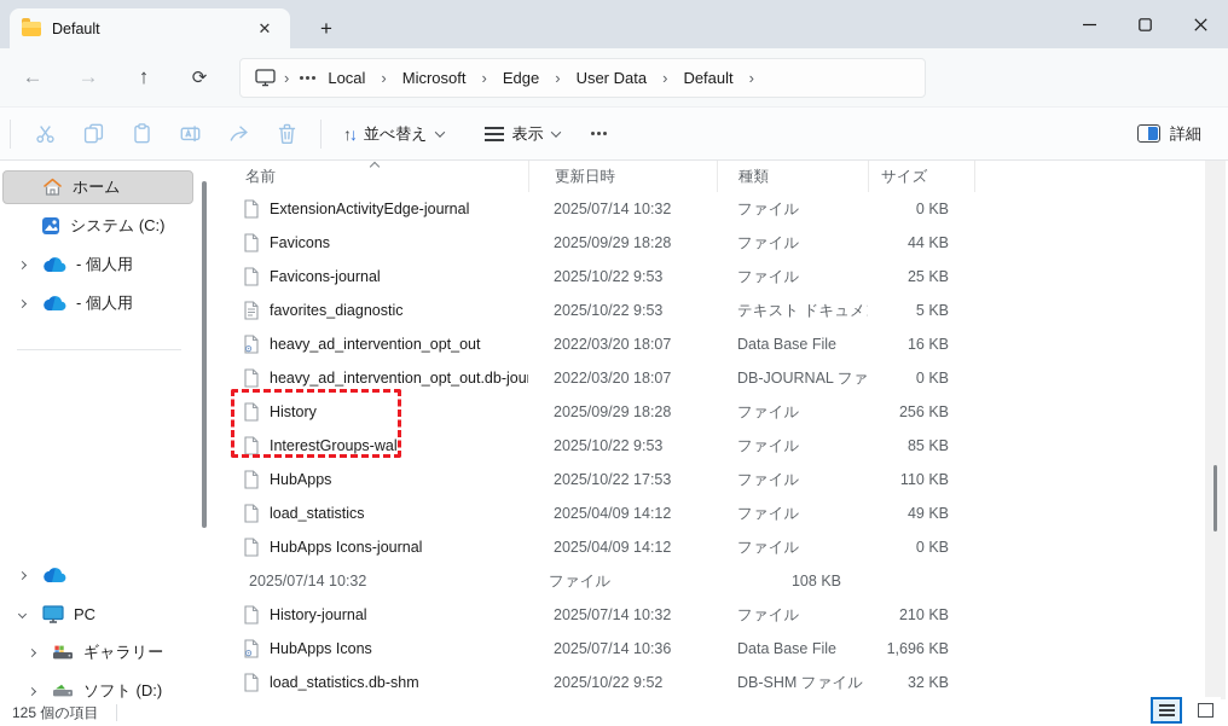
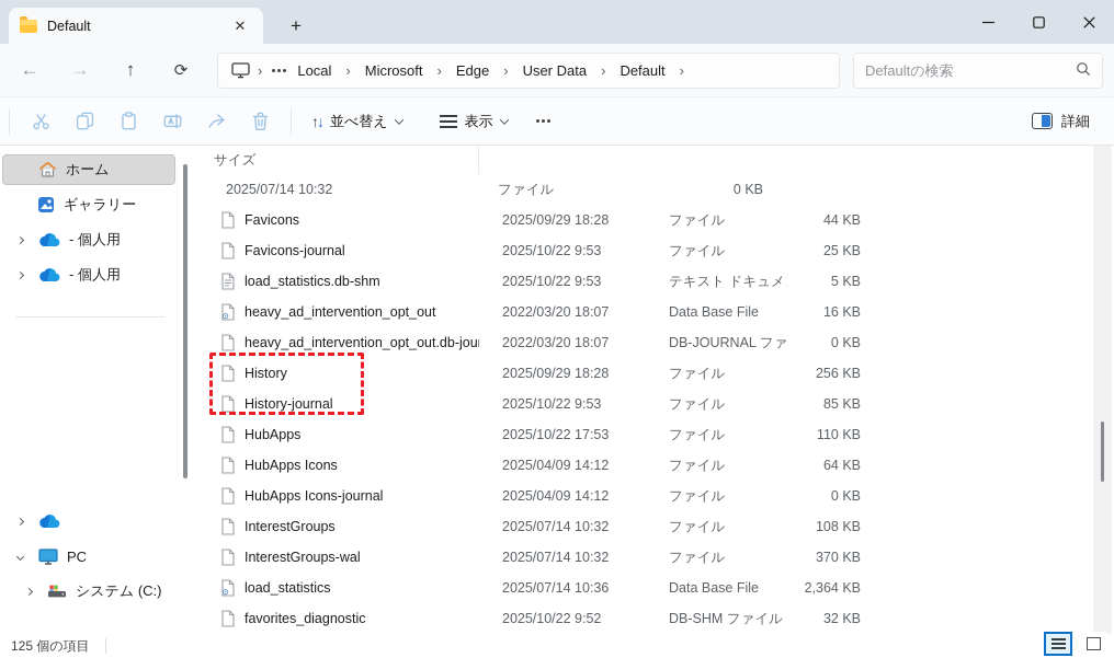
  Default
  ✕
  +
  ←
  →
  ↑
  ⟳
  ›
  Local
  ›
  Microsoft
  ›
  Edge
  ›
  User Data
  ›
  Default
  ›
+ Defaultの検索
  ↑↓
  並べ替え
  表示
  詳細
  ホーム
- システム (C:)
+ ギャラリー
  - 個人用
  - 個人用
  PC
- ギャラリー
+ システム (C:)
- ソフト (D:)
- 名前
- 更新日時
- 種類
  サイズ
- ExtensionActivityEdge-journal
  2025/07/14 10:32
  ファイル
  0 KB
  Favicons
  2025/09/29 18:28
  ファイル
  44 KB
  Favicons-journal
  2025/10/22 9:53
  ファイル
  25 KB
- favorites_diagnostic
+ load_statistics.db-shm
  2025/10/22 9:53
  テキスト ドキュメ
  5 KB
  heavy_ad_intervention_opt_out
  2022/03/20 18:07
  Data Base File
  16 KB
  heavy_ad_intervention_opt_out.db-jou
  2022/03/20 18:07
  DB-JOURNAL ファ
  0 KB
  History
  2025/09/29 18:28
  ファイル
  256 KB
- InterestGroups-wal
+ History-journal
  2025/10/22 9:53
  ファイル
  85 KB
  HubApps
  2025/10/22 17:53
  ファイル
  110 KB
- load_statistics
+ HubApps Icons
  2025/04/09 14:12
  ファイル
- 49 KB
+ 64 KB
  HubApps Icons-journal
  2025/04/09 14:12
  ファイル
  0 KB
+ InterestGroups
  2025/07/14 10:32
  ファイル
  108 KB
- History-journal
+ InterestGroups-wal
  2025/07/14 10:32
  ファイル
- 210 KB
+ 370 KB
- HubApps Icons
+ load_statistics
  2025/07/14 10:36
  Data Base File
- 1,696 KB
+ 2,364 KB
- load_statistics.db-shm
+ favorites_diagnostic
  2025/10/22 9:52
  DB-SHM ファイル
  32 KB
  125 個の項目
